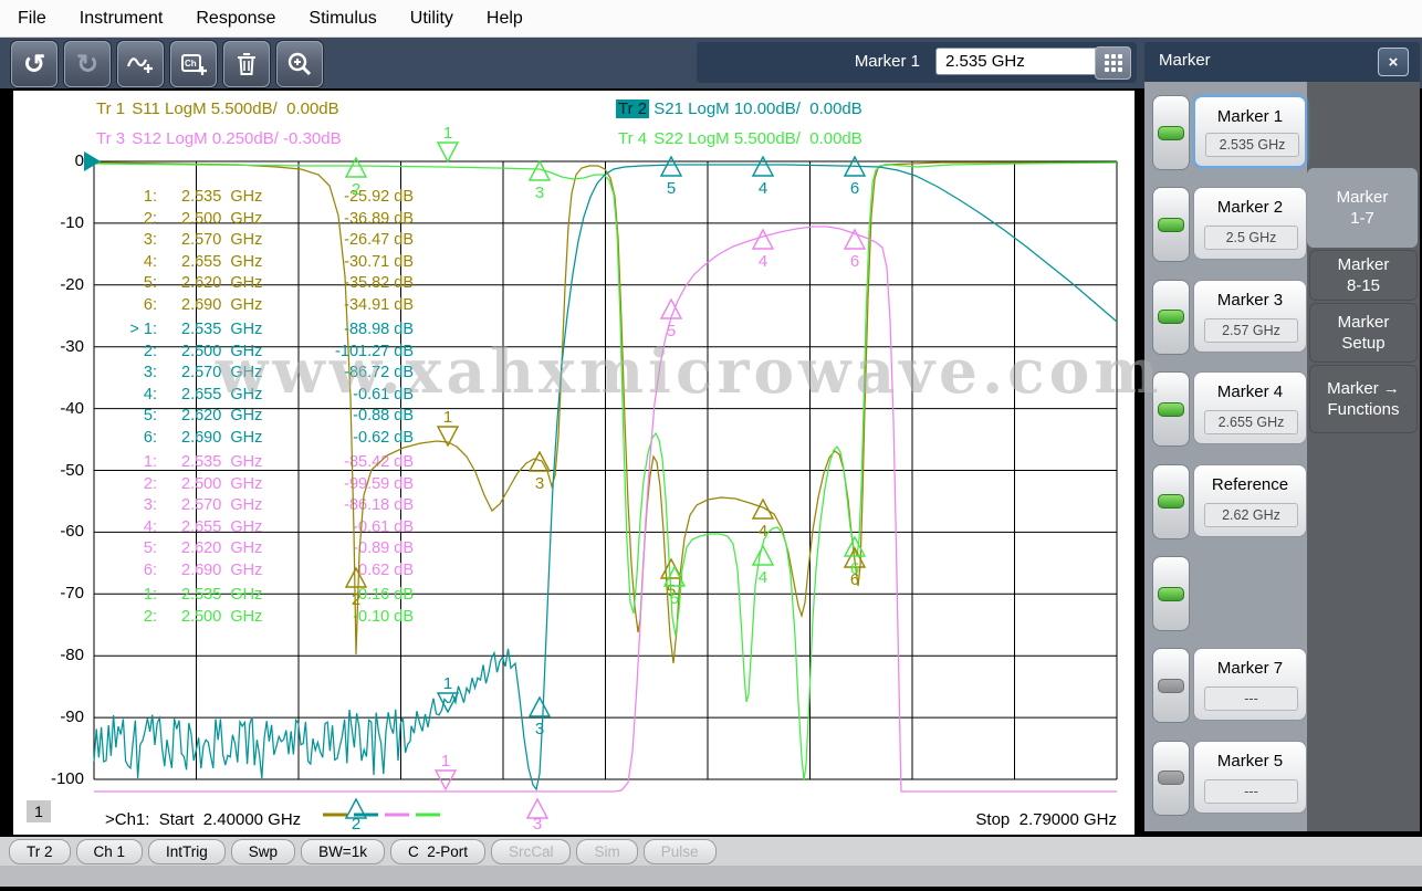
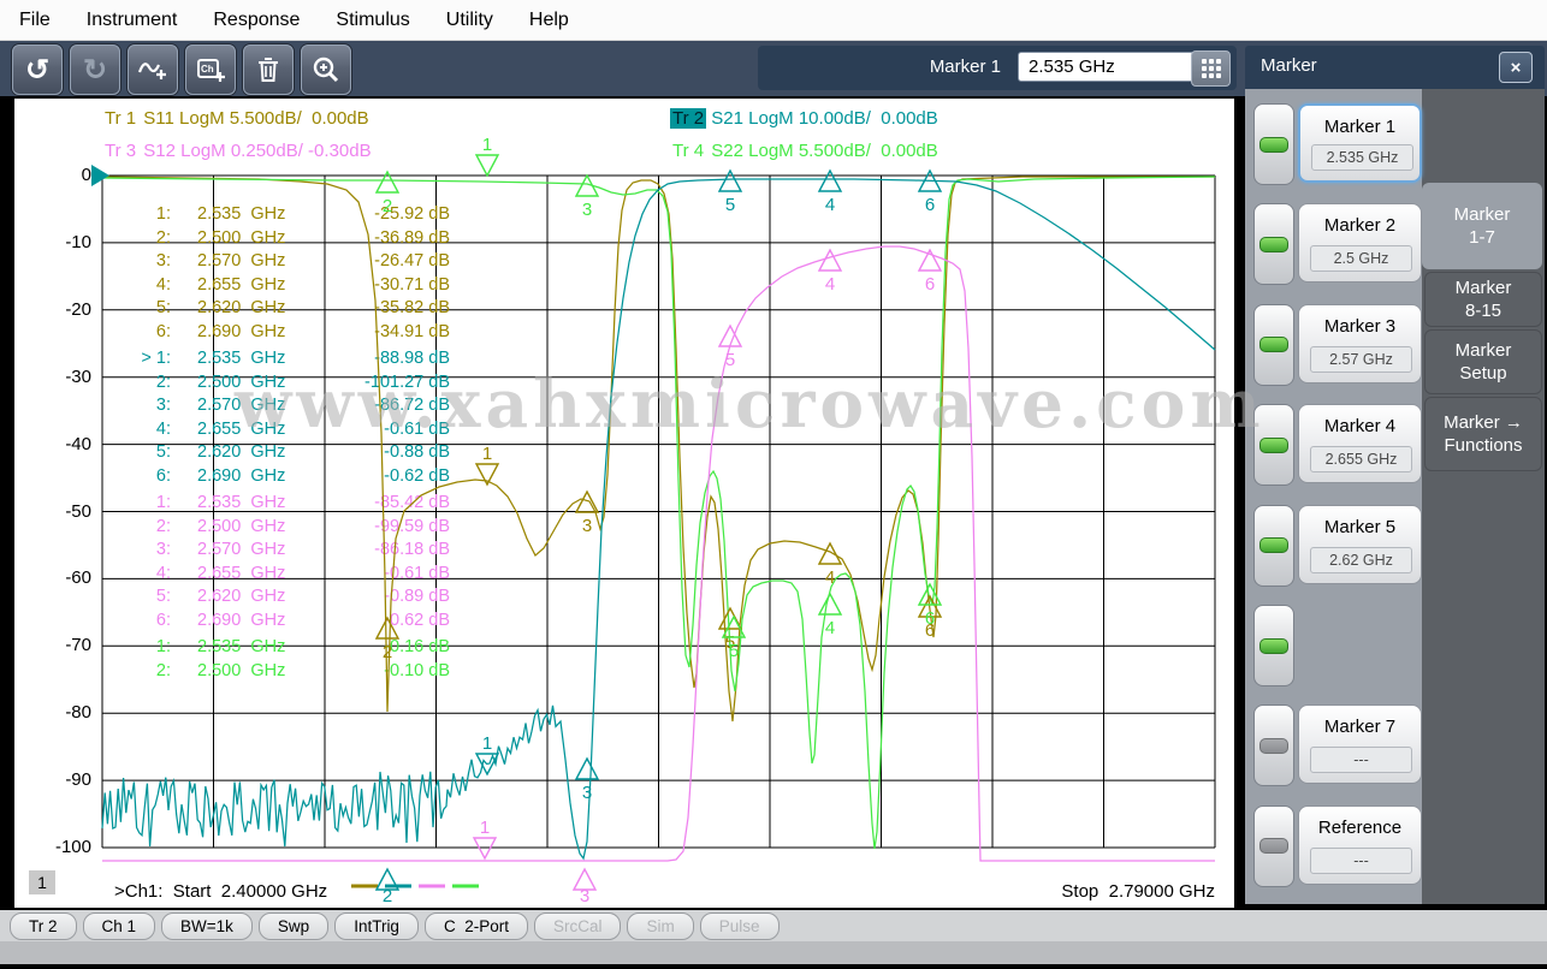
  File
  Instrument
  Response
  Stimulus
  Utility
  Help
  ↺
  ↻
  Ch
  Marker 1
  2.535 GHz
  Tr 1 S11 LogM 5.500dB/ 0.00dB
  Tr 2 S21 LogM 10.00dB/ 0.00dB
  Tr 3 S12 LogM 0.250dB/ -0.30dB
  Tr 4 S22 LogM 5.500dB/ 0.00dB
  1
  >Ch1: Start 2.40000 GHz
  Stop 2.79000 GHz
  1
  2
  3
  4
  5
  6
  1
  2
  3
  4
  5
  6
  1
  3
  4
  5
  6
  1
  2
  3
  4
  5
  6
  www.xahxmicrowave.com
  Marker
  ×
  Marker
  1-7
  Marker
  8-15
  Marker
  Setup
  Marker →
  Functions
  Marker 1
  2.535 GHz
  Marker 2
  2.5 GHz
  Marker 3
  2.57 GHz
  Marker 4
  2.655 GHz
- Reference
+ Marker 5
  2.62 GHz
  Marker 7
  ---
- Marker 5
+ Reference
  ---
  Tr 2
  Ch 1
- IntTrig
+ BW=1k
  Swp
- BW=1k
+ IntTrig
  C 2-Port
  SrcCal
  Sim
  Pulse
  0
  -10
  -20
  -30
  -40
  -50
  -60
  -70
  -80
  -90
  -100
  1:
  2.535 GHz
  -25.92 dB
  2:
  2.500 GHz
  -36.89 dB
  3:
  2.570 GHz
  -26.47 dB
  4:
  2.655 GHz
  -30.71 dB
  5:
  2.620 GHz
  -35.82 dB
  6:
  2.690 GHz
  34.91 dB
  > 1:
  2.535 GHz
  -88.98 dB
  2:
  2.500 GHz
  -101.27 dB
  3:
  2.570 GHz
  -86.72 dB
  4:
  2.655 GHz
  -0.61 dB
  5:
  2.620 GHz
  -0.88 dB
  6:
  2.690 GHz
  -0.62 dB
  1:
  2.535 GHz
  -85.42 dB
  2:
  2.500 GHz
  -99.59 dB
  3:
  2.570 GHz
  -.18 dB
  4:
  2.655 GHz
  -0.61 dB
  5:
  2.620 GHz
  -0.89 dB
  6:
  2.690 GHz
  0.62 dB
  1:
  2.535 GHz
  0.16 dB
  2:
  2.500 GHz
  0.10 dB
